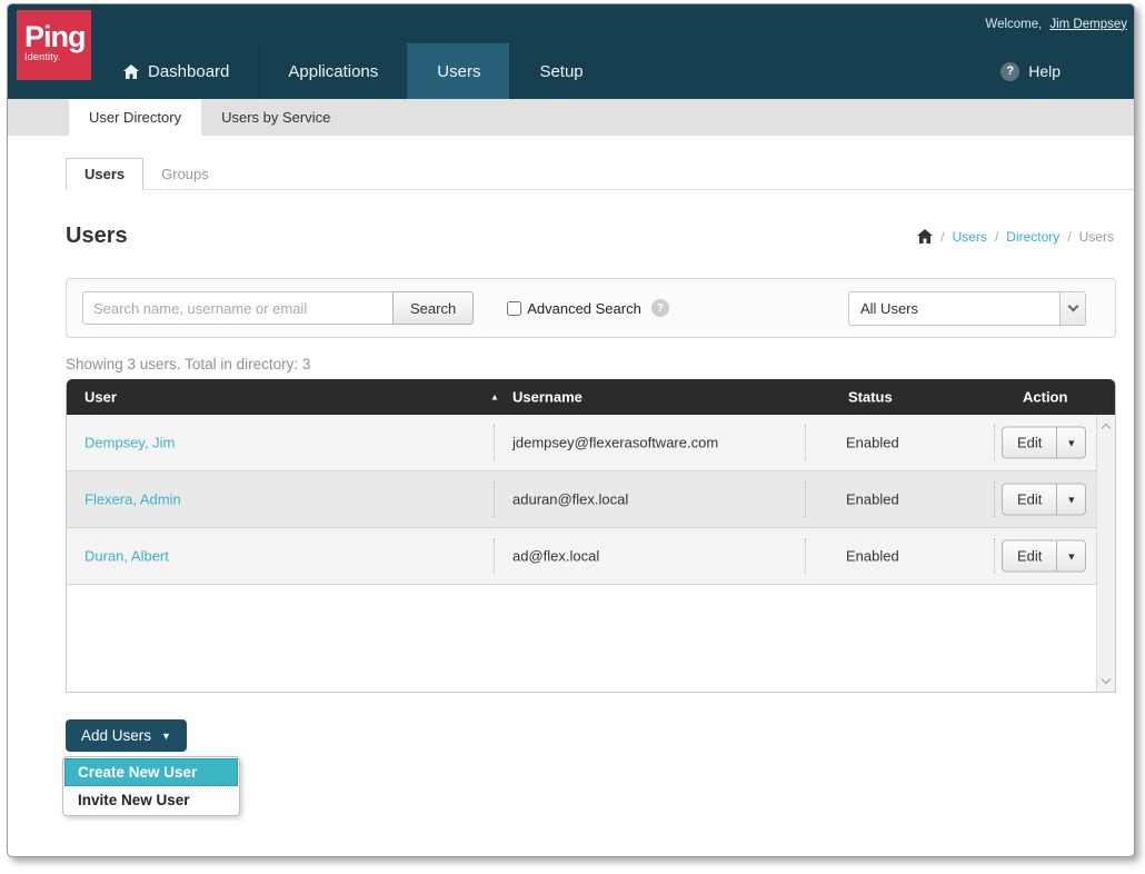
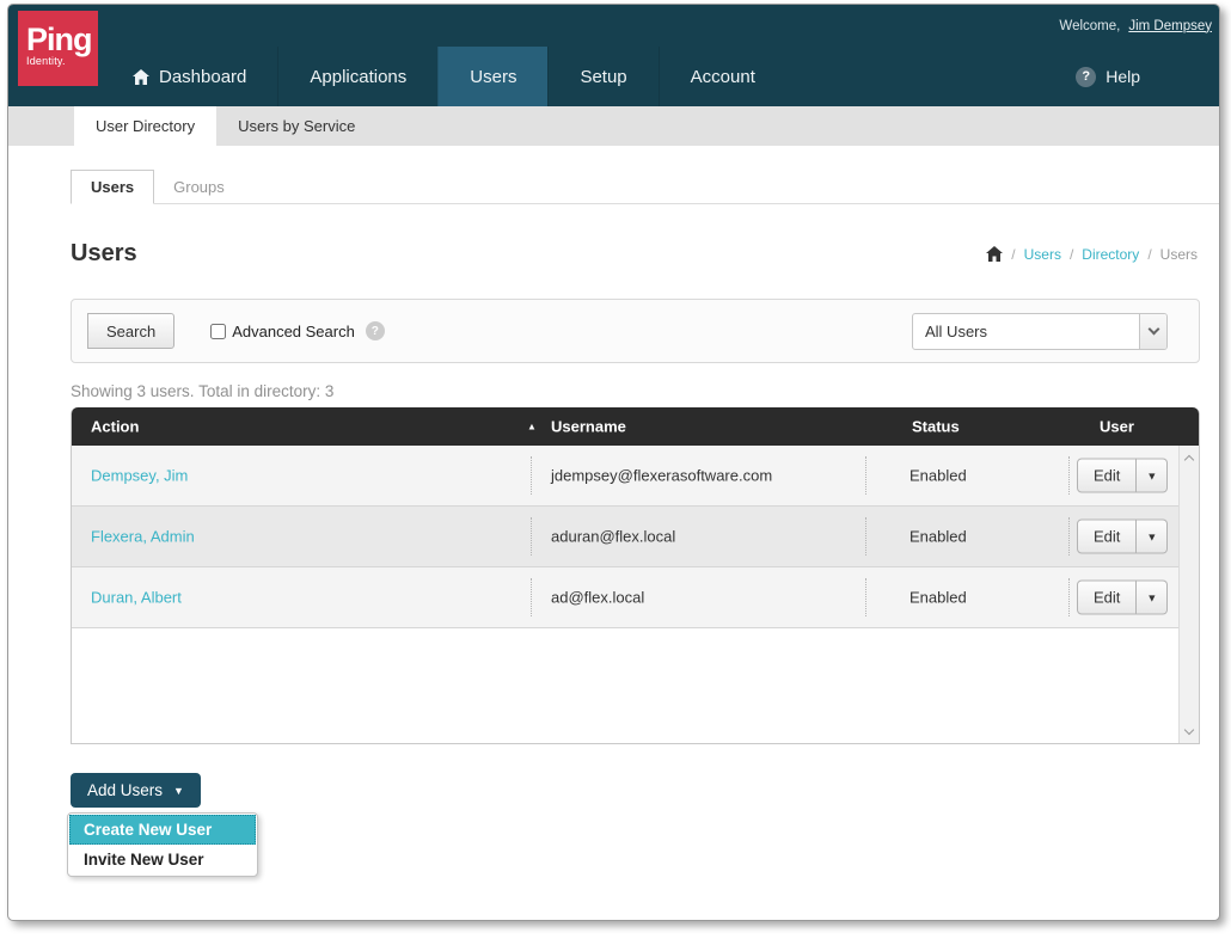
  Ping
  Identity.
  Welcome,
  Jim Dempsey
  Dashboard
  Applications
  Users
  Setup
+ Account
  ?
  Help
  User Directory
  Users by Service
  Users
  Groups
  Users
  /
  Users
  /
  Directory
  /
  Users
- Search name, username or email
  Search
  Advanced Search
  ?
  All Users
  Showing 3 users. Total in directory: 3
- User
+ Action
  ▲
  Username
  Status
- Action
+ User
  Dempsey, Jim
  jdempsey@flexerasoftware.com
  Enabled
  Edit
  ▼
  Flexera, Admin
  aduran@flex.local
  Enabled
  Edit
  ▼
  Duran, Albert
  ad@flex.local
  Enabled
  Edit
  ▼
  Add Users
  ▼
  Create New User
  Invite New User
